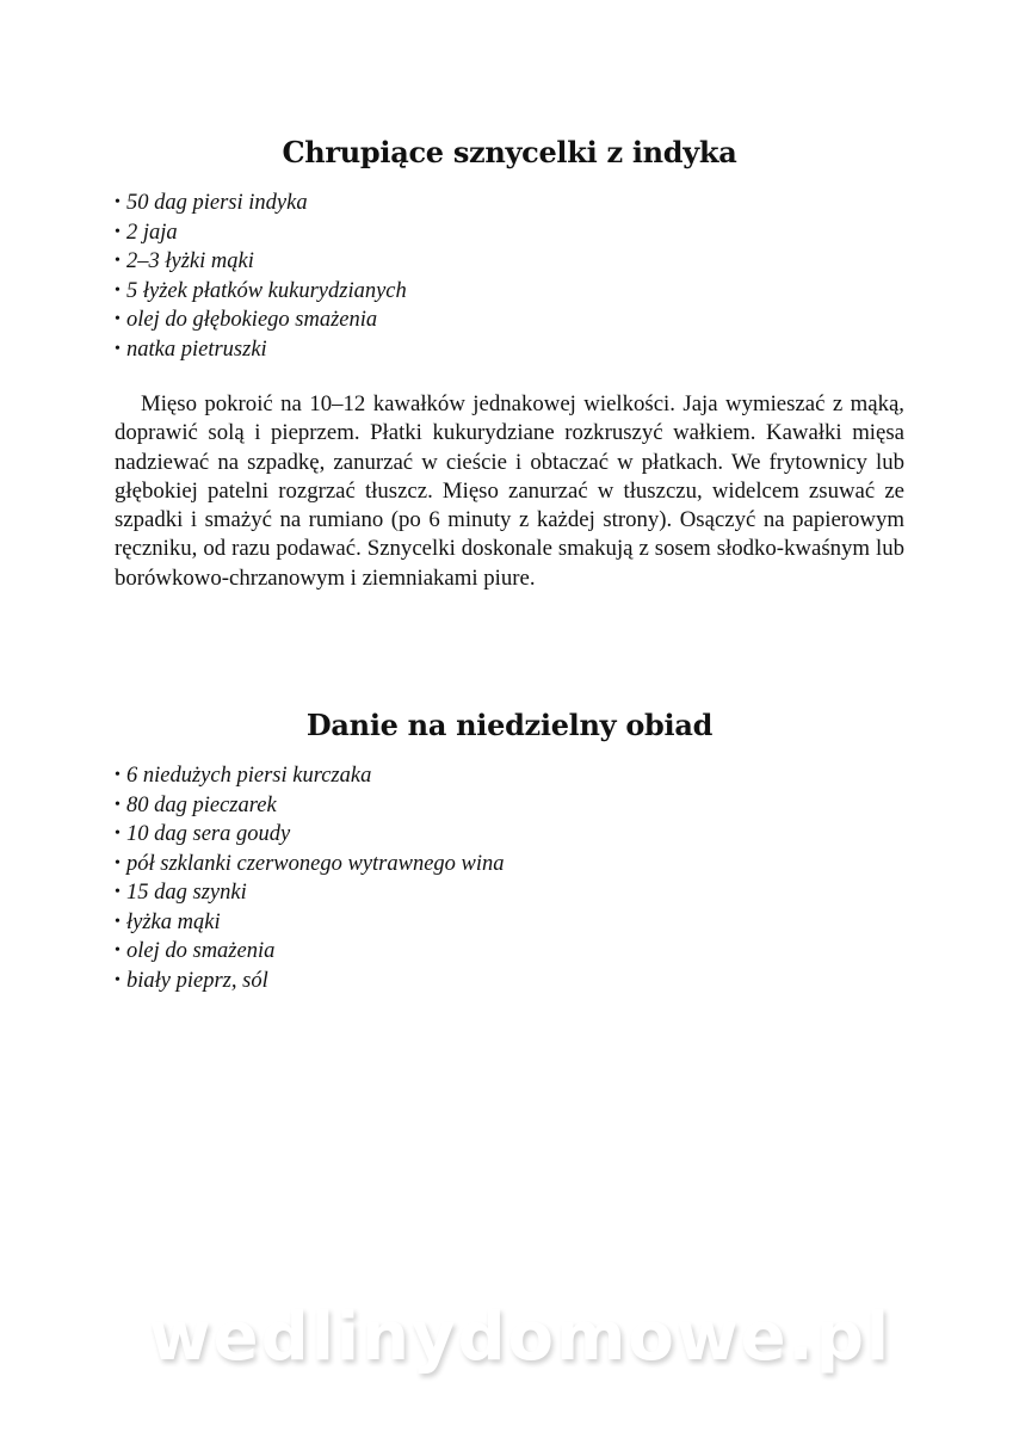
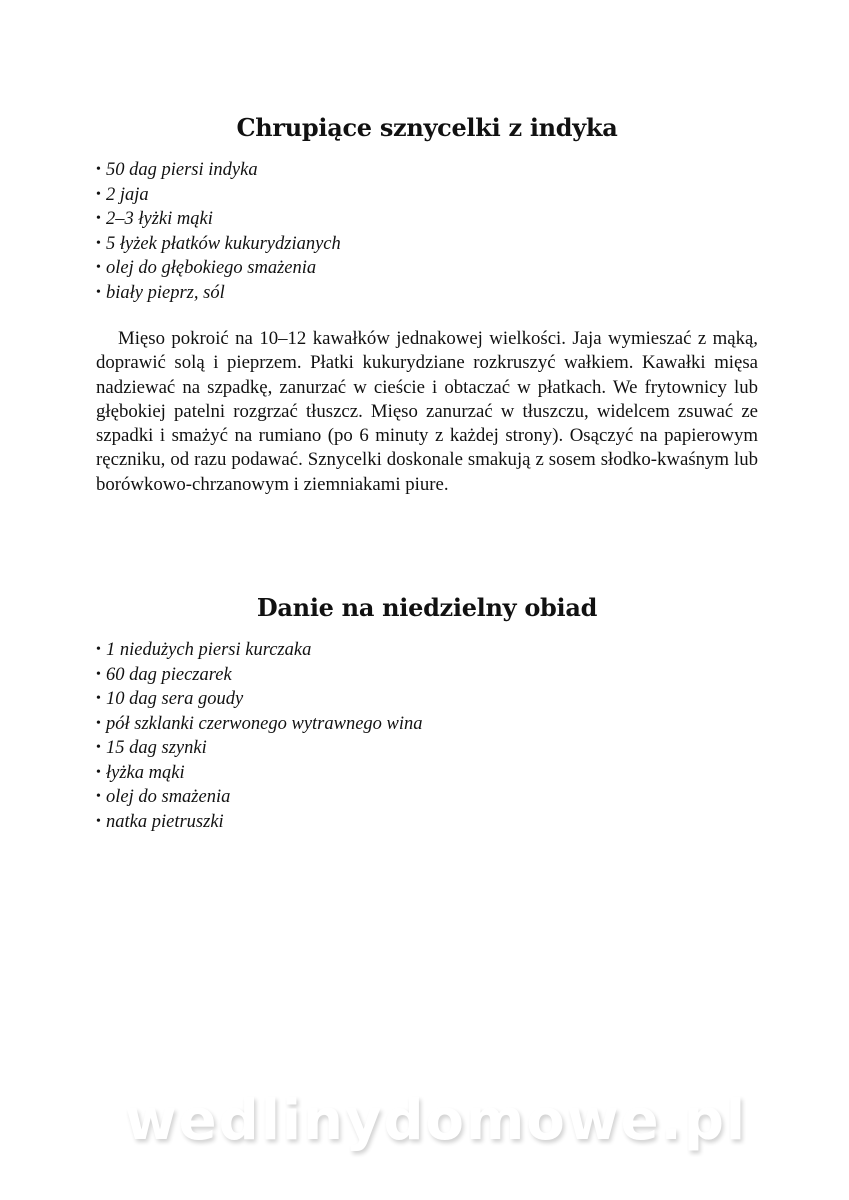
  Chrupiące sznycelki z indyka
  •
  50 dag piersi indyka
  •
  2 jaja
  •
  2–3 łyżki mąki
  •
  5 łyżek płatków kukurydzianych
  •
  olej do głębokiego smażenia
  •
- natka pietruszki
+ biały pieprz, sól
  Mięso pokroić na 10–12 kawałków jednakowej wielkości. Jaja wy­mieszać z mąką, doprawić solą i pieprzem. Płatki kukurydziane rozkru­szyć wałkiem. Kawałki mięsa nadziewać na szpadkę, zanurzać w cieście i obtaczać w płatkach. We frytownicy lub głębokiej patelni rozgrzać tłuszcz. Mięso zanurzać w tłuszczu, widelcem zsuwać ze szpadki i sma­żyć na rumiano (po 6 minuty z każdej strony). Osączyć na papierowym ręczniku, od razu podawać. Sznycelki doskonale smakują z sosem słod­ko-kwaśnym lub borówkowo-chrzanowym i ziemniakami piure.
  Danie na niedzielny obiad
  •
- 6 niedużych piersi kurczaka
+ 1 niedużych piersi kurczaka
  •
- 80 dag pieczarek
+ 60 dag pieczarek
  •
  10 dag sera goudy
  •
  pół szklanki czerwonego wytrawnego wina
  •
  15 dag szynki
  •
  łyżka mąki
  •
  olej do smażenia
  •
- biały pieprz, sól
+ natka pietruszki
  wedlinydomowe.pl
